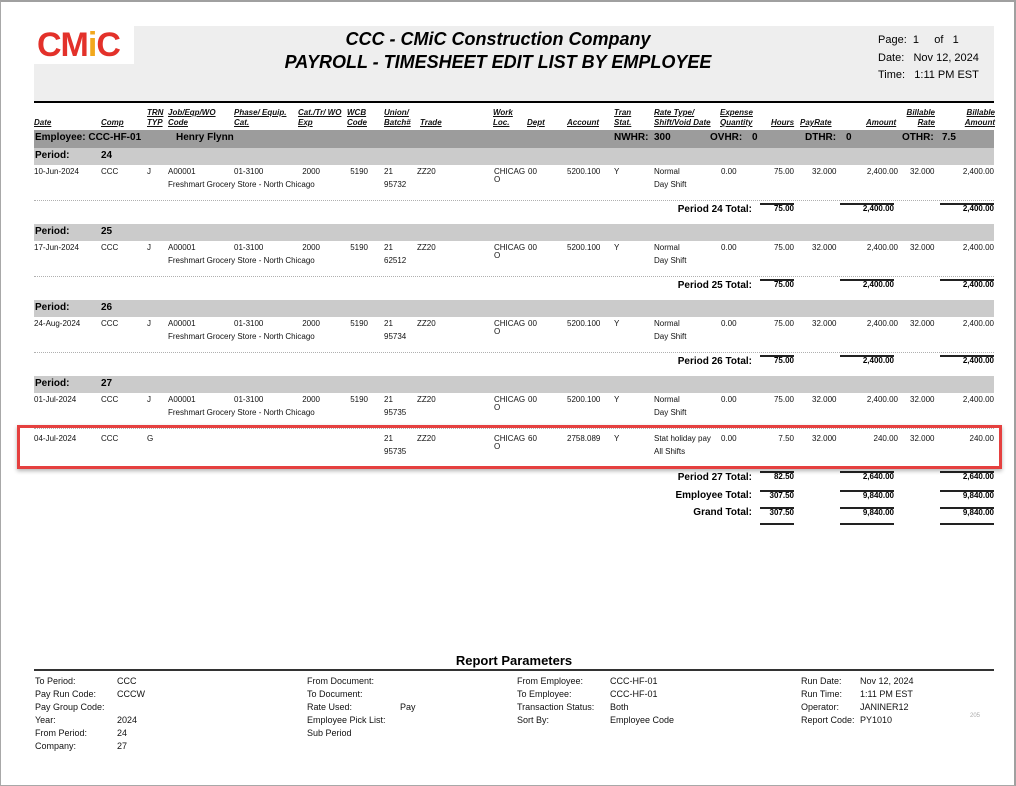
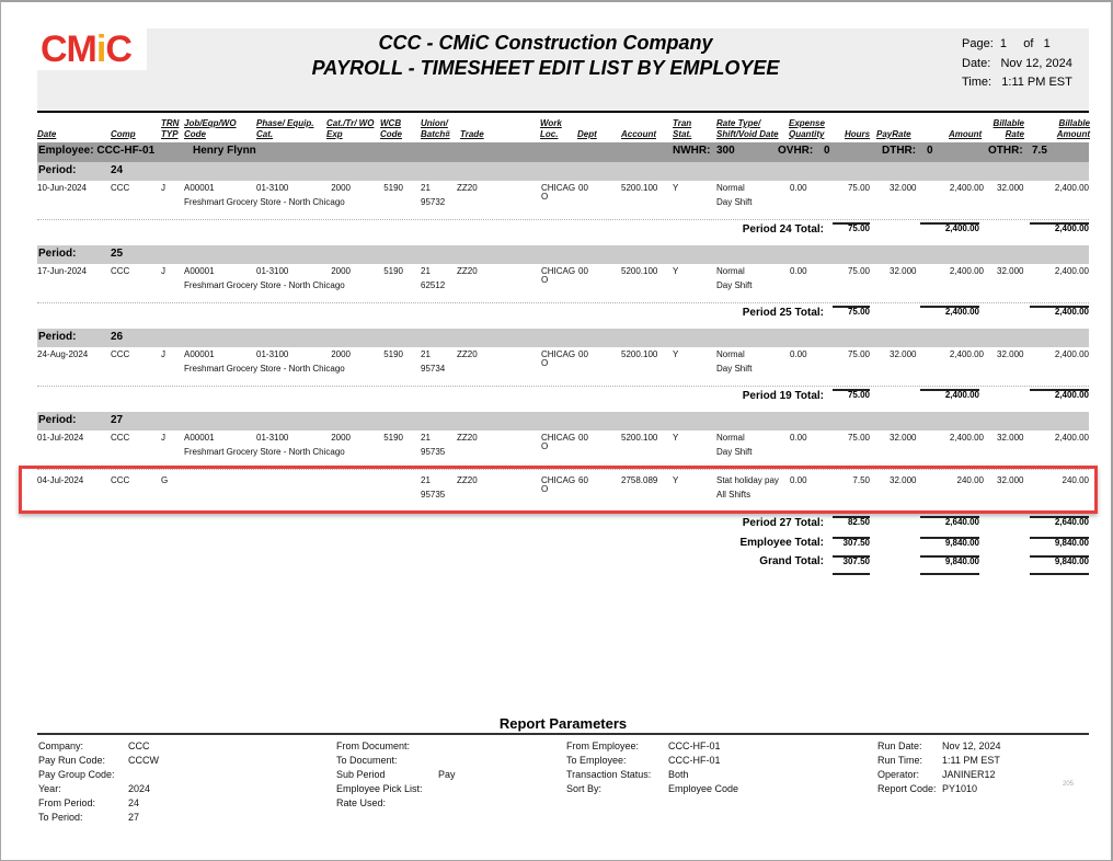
  CMiC
  CCC - CMiC Construction Company
  PAYROLL - TIMESHEET EDIT LIST BY EMPLOYEE
  Page: 1 of 1
  Date: Nov 12, 2024
  Time: 1:11 PM EST
  Date
  Comp
  TRN
  TYP
  Job/Eqp/WO
  Code
  Phase/ Equip.
  Cat.
  Cat./Tr/ WO
  Exp
  WCB
  Code
  Union/
  Batch#
  Trade
  Work
  Loc.
  Dept
  Account
  Tran
  Stat.
  Rate Type/
  Shift/Void Date
  Expense
  Quantity
  Hours
  PayRate
  Amount
  Billable
  Rate
  Billable
  Amount
  Employee: CCC-HF-01
  Henry Flynn
  NWHR:
  300
  OVHR:
  0
  DTHR:
  0
  OTHR:
  7.5
  Period:
  24
  10-Jun-2024
  CCC
  J
  A00001
  01-3100
  2000
  5190
  21
  95732
  ZZ20
  CHICAG
  O
  00
  5200.100
  Y
  Normal
  Day Shift
  0.00
  75.00
  32.000
  2,400.00
  32.000
  2,400.00
  Freshmart Grocery Store - North Chicago
  Period 24 Total:
  75.00
  2,400.00
  2,400.00
  Period:
  25
  17-Jun-2024
  CCC
  J
  A00001
  01-3100
  2000
  5190
  21
  62512
  ZZ20
  CHICAG
  O
  00
  5200.100
  Y
  Normal
  Day Shift
  0.00
  75.00
  32.000
  2,400.00
  32.000
  2,400.00
  Freshmart Grocery Store - North Chicago
  Period 25 Total:
  75.00
  2,400.00
  2,400.00
  Period:
  26
  24-Aug-2024
  CCC
  J
  A00001
  01-3100
  2000
  5190
  21
  95734
  ZZ20
  CHICAG
  O
  00
  5200.100
  Y
  Normal
  Day Shift
  0.00
  75.00
  32.000
  2,400.00
  32.000
  2,400.00
  Freshmart Grocery Store - North Chicago
- Period 26 Total:
+ Period 19 Total:
  75.00
  2,400.00
  2,400.00
  Period:
  27
  01-Jul-2024
  CCC
  J
  A00001
  01-3100
  2000
  5190
  21
  95735
  ZZ20
  CHICAG
  O
  00
  5200.100
  Y
  Normal
  Day Shift
  0.00
  75.00
  32.000
  2,400.00
  32.000
  2,400.00
  Freshmart Grocery Store - North Chicago
  04-Jul-2024
  CCC
  G
  21
  95735
  ZZ20
  CHICAG
  O
  60
  2758.089
  Y
  Stat holiday pay
  All Shifts
  0.00
  7.50
  32.000
  240.00
  32.000
  240.00
  Period 27 Total:
  82.50
  2,640.00
  2,640.00
  Employee Total:
  307.50
  9,840.00
  9,840.00
  Grand Total:
  307.50
  9,840.00
  9,840.00
  Report Parameters
- To Period:
+ Company:
  CCC
  Pay Run Code:
  CCCW
  Pay Group Code:
  Year:
  2024
  From Period:
  24
- Company:
+ To Period:
  27
  From Document:
  To Document:
- Rate Used:
+ Sub Period
  Pay
  Employee Pick List:
- Sub Period
+ Rate Used:
  From Employee:
  CCC-HF-01
  To Employee:
  CCC-HF-01
  Transaction Status:
  Both
  Sort By:
  Employee Code
  Run Date:
  Nov 12, 2024
  Run Time:
  1:11 PM EST
  Operator:
  JANINER12
  Report Code:
  PY1010
